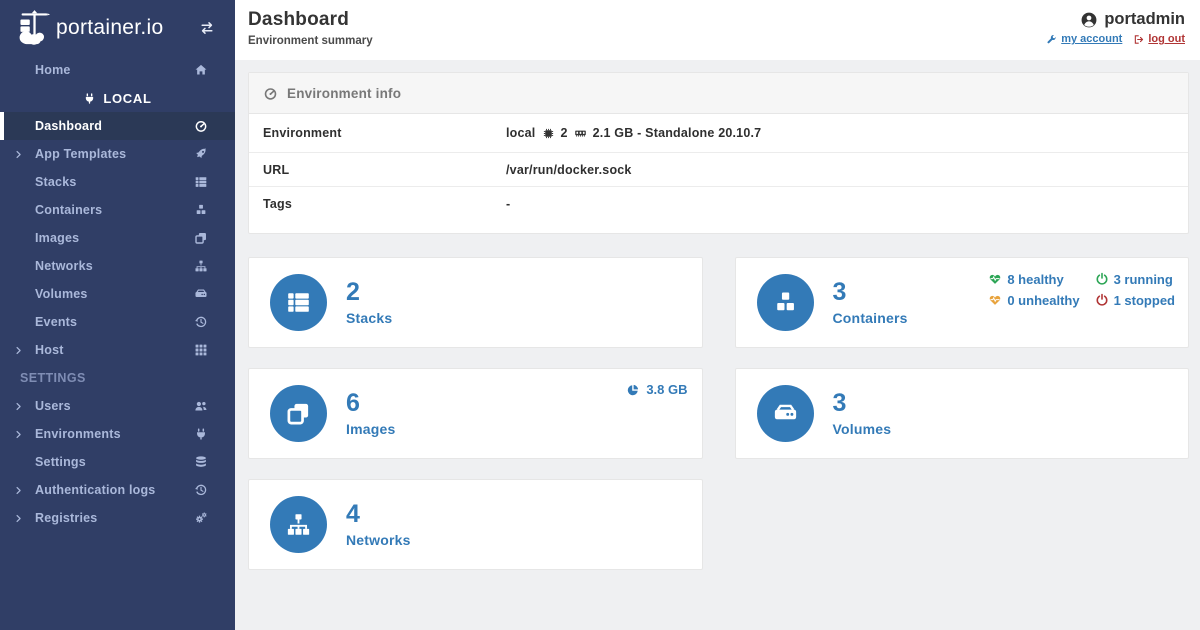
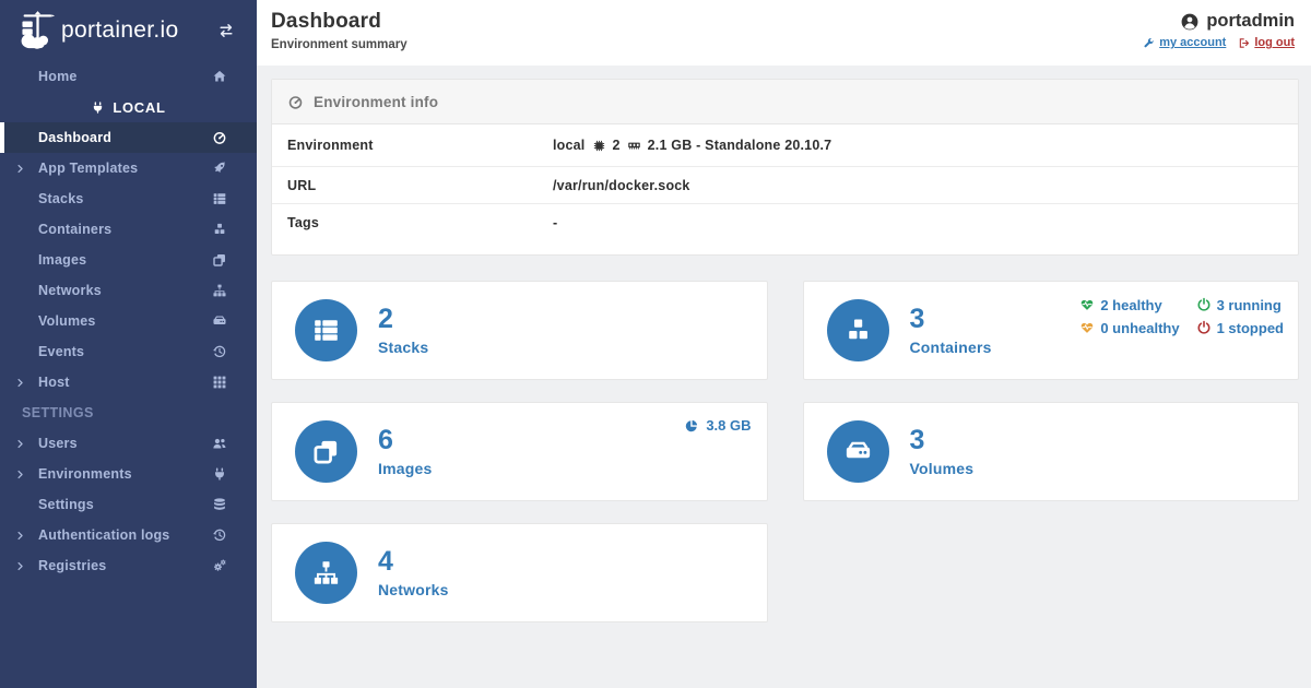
  portainer.io
  Home
  LOCAL
  Dashboard
  App Templates
  Stacks
  Containers
  Images
  Networks
  Volumes
  Events
  Host
  SETTINGS
  Users
  Environments
  Settings
  Authentication logs
  Registries
  Dashboard
  Environment summary
  portadmin
  my account
  log out
  Environment info
  Environment
  local
  2
  2.1 GB - Standalone 20.10.7
  URL
  /var/run/docker.sock
  Tags
  -
  2
  Stacks
  3
  Containers
- 8 healthy
+ 2 healthy
  0 unhealthy
  3 running
  1 stopped
  6
  Images
  3.8 GB
  3
  Volumes
  4
  Networks
